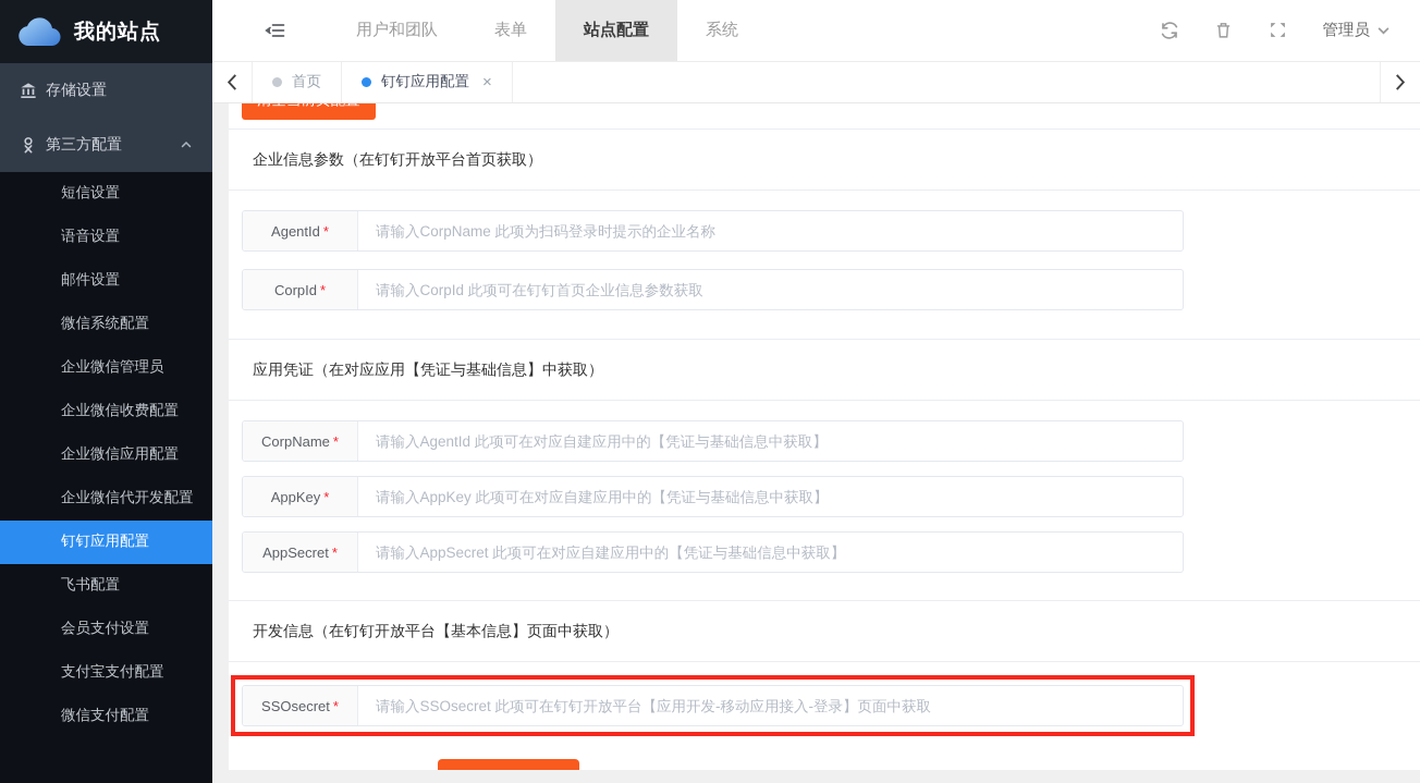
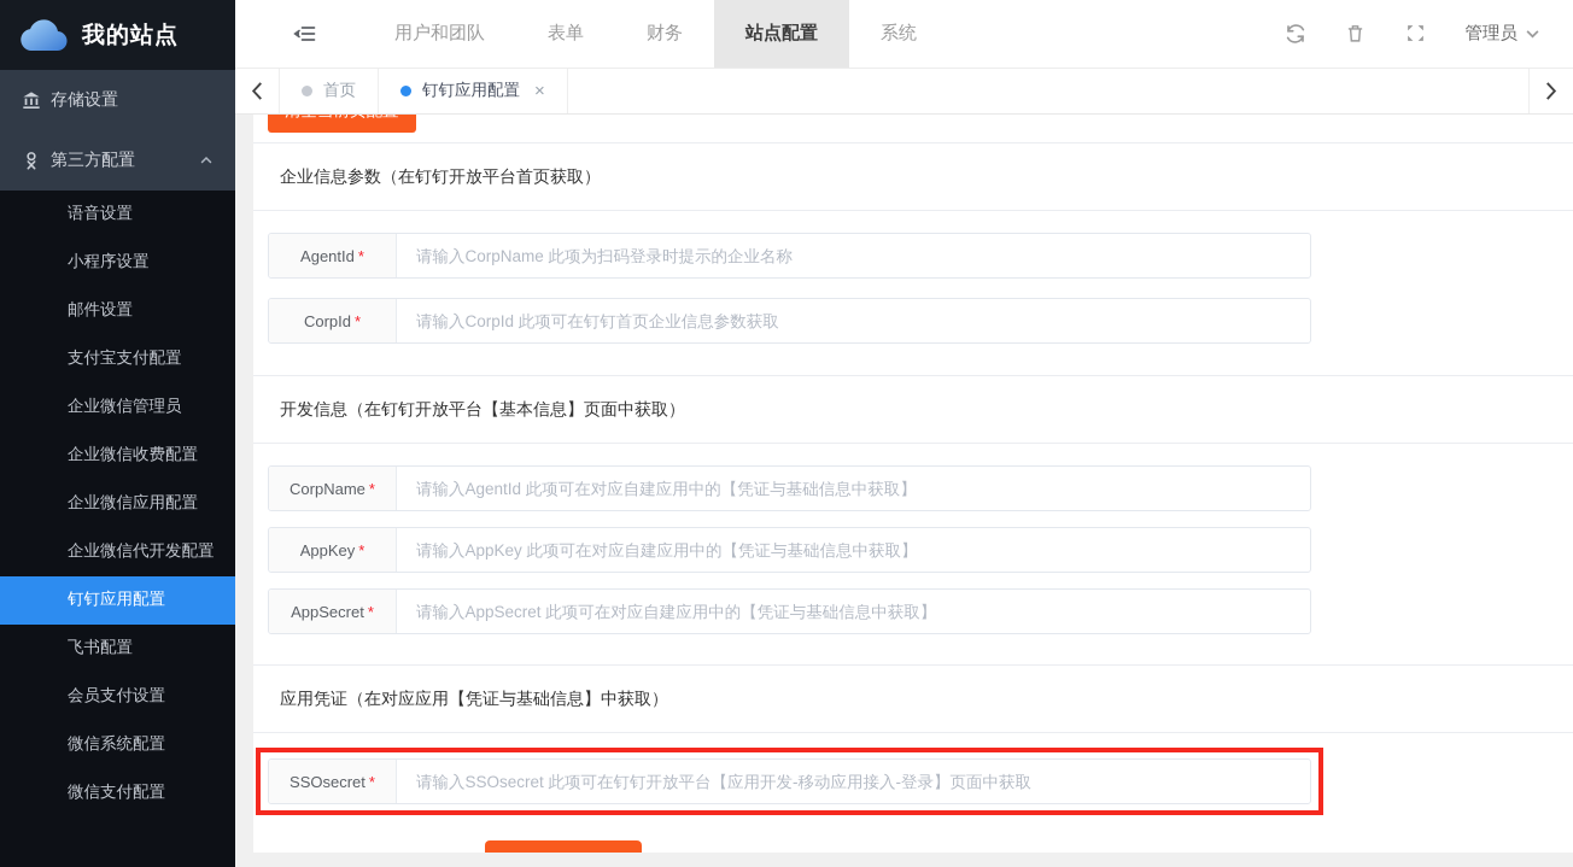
  我的站点
  存储设置
  第三方配置
- 短信设置
  语音设置
+ 小程序设置
  邮件设置
- 微信系统配置
+ 支付宝支付配置
  企业微信管理员
  企业微信收费配置
  企业微信应用配置
  企业微信代开发配置
  钉钉应用配置
  飞书配置
  会员支付设置
- 支付宝支付配置
+ 微信系统配置
  微信支付配置
  用户和团队
  表单
+ 财务
  站点配置
  系统
  管理员
  首页
  钉钉应用配置
  ×
  企业信息参数（在钉钉开放平台首页获取）
  AgentId
  *
  请输入CorpName 此项为扫码登录时提示的企业名称
  CorpId
  *
  请输入CorpId 此项可在钉钉首页企业信息参数获取
- 应用凭证（在对应应用【凭证与基础信息】中获取）
+ 开发信息（在钉钉开放平台【基本信息】页面中获取）
  CorpName
  *
  请输入AgentId 此项可在对应自建应用中的【凭证与基础信息中获取】
  AppKey
  *
  请输入AppKey 此项可在对应自建应用中的【凭证与基础信息中获取】
  AppSecret
  *
  请输入AppSecret 此项可在对应自建应用中的【凭证与基础信息中获取】
- 开发信息（在钉钉开放平台【基本信息】页面中获取）
+ 应用凭证（在对应应用【凭证与基础信息】中获取）
  SSOsecret
  *
  请输入SSOsecret 此项可在钉钉开放平台【应用开发-移动应用接入-登录】页面中获取
